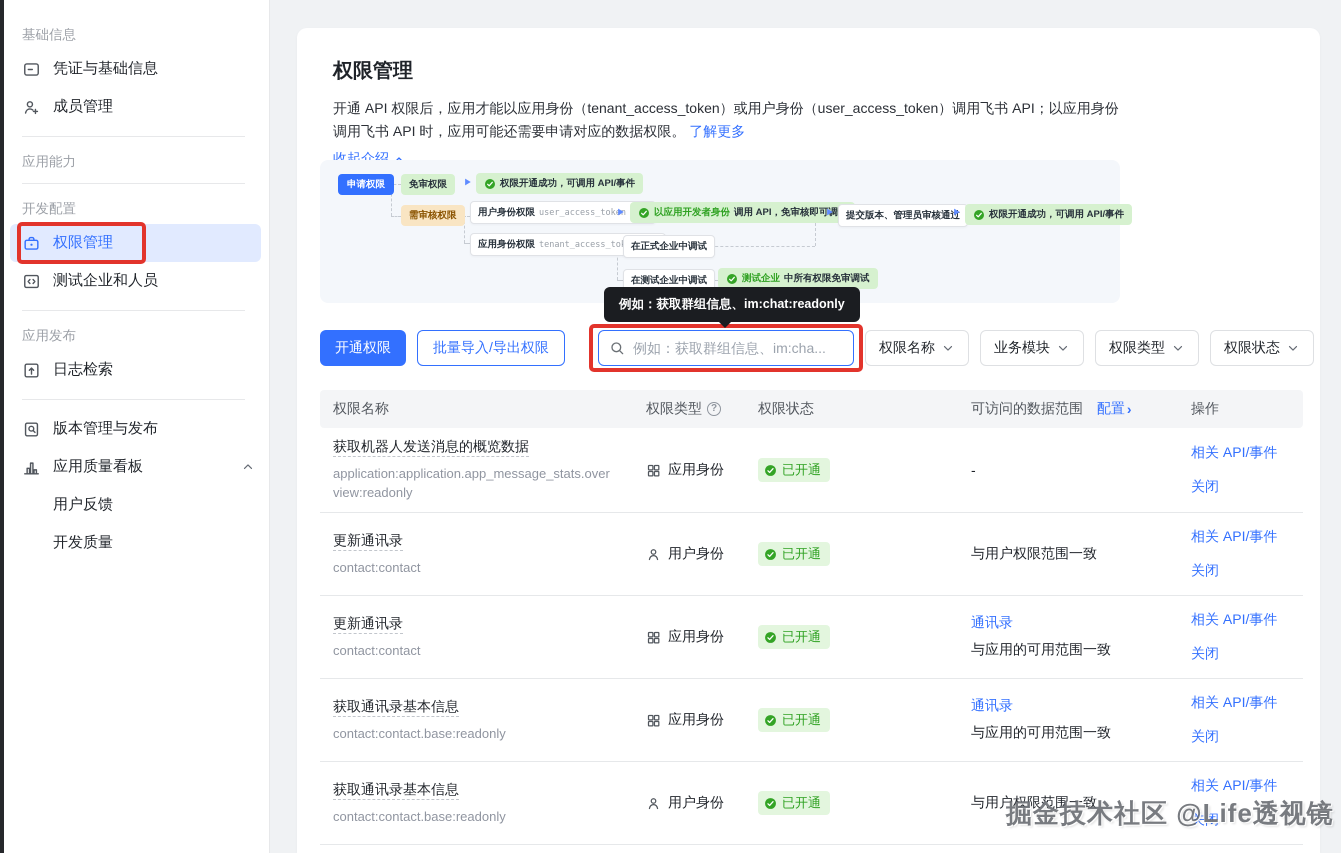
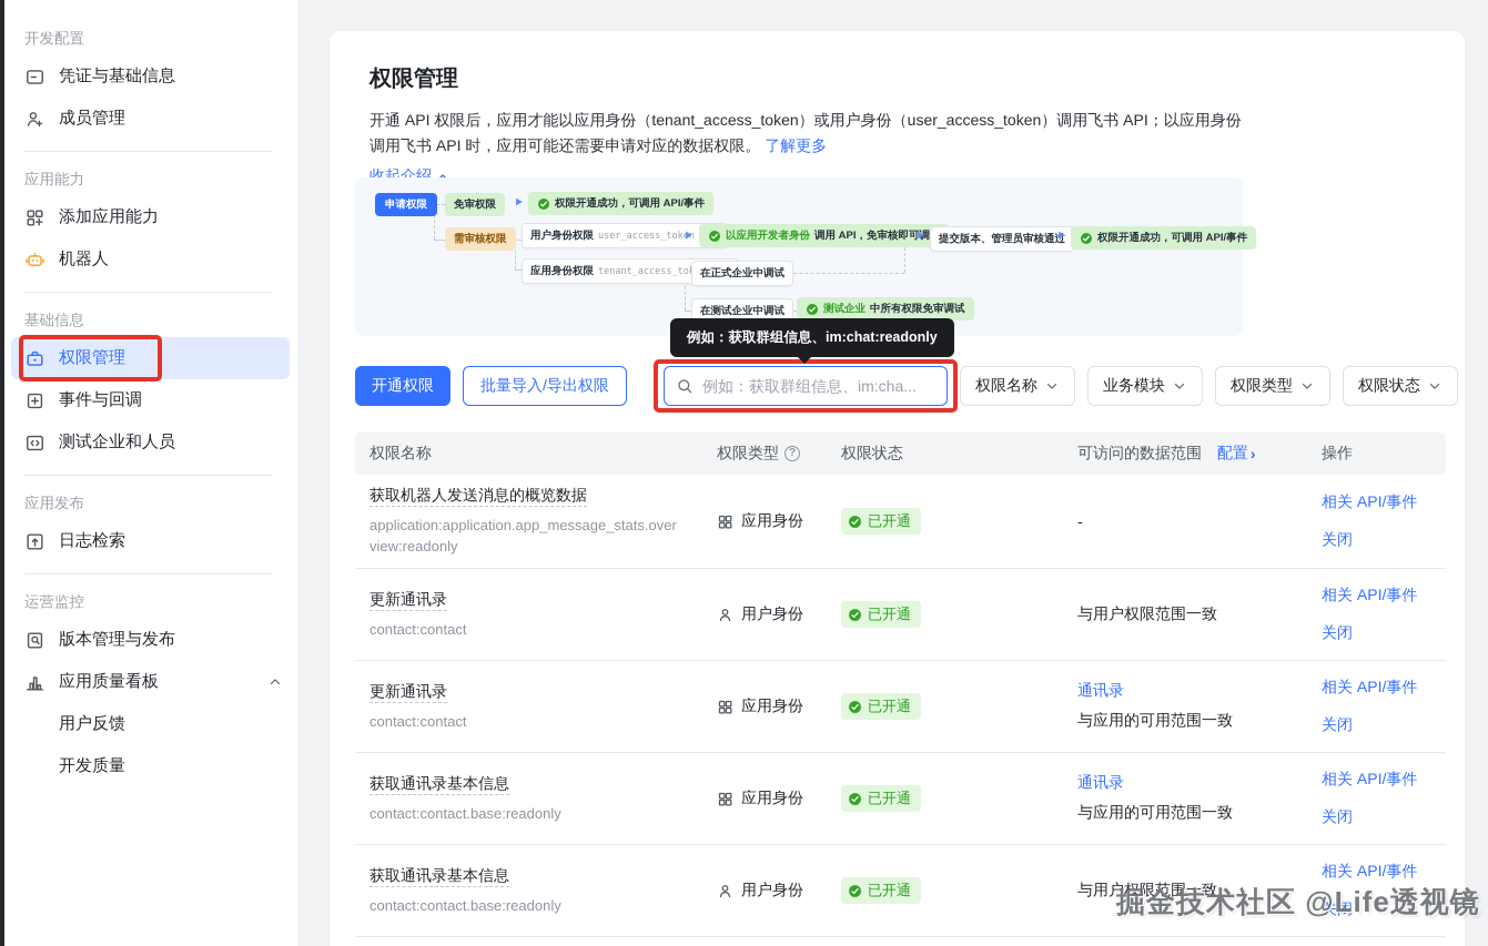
- 基础信息
+ 开发配置
  凭证与基础信息
  成员管理
  应用能力
+ 添加应用能力
+ 机器人
- 开发配置
+ 基础信息
  权限管理
+ 事件与回调
  测试企业和人员
  应用发布
  日志检索
+ 运营监控
  版本管理与发布
  应用质量看板
  用户反馈
  开发质量
  权限管理
  开通 API 权限后，应用才能以应用身份（tenant_access_token）或用户身份（user_access_token）调用飞书 API；以应用身份调用飞书 API 时，应用可能还需要申请对应的数据权限。 了解更多
  收起介绍
  申请权限
  免审权限
  权限开通成功，可调用 API/事件
  需审核权限
  用户身份权限
  user_access_tokn
  以应用开发者身份
  调用 API，免审核即可调
  提交版本、管理员审核通过
  权限开通成功，可调用 API/事件
  应用身份权限
  tenant_access_to
  在正式企业中调试
  在测试企业中调试
  测试企业
  中所有权限免审调试
  开通权限
  批量导入/导出权限
  例如：获取群组信息、im:chat:readonly
  例如：获取群组信息、im:cha...
  权限名称
  业务模块
  权限类型
  权限状态
  权限名称
  权限类型
  ?
  权限状态
  可访问的数据范围
  配置
  ›
  操作
  获取机器人发送消息的概览数据
  application:application.app_message_stats.overview:readonly
  应用身份
  已开通
  -
  相关 API/事件
  关闭
  更新通讯录
  contact:contact
  用户身份
  已开通
  与用户权限范围一致
  相关 API/事件
  关闭
  更新通讯录
  contact:contact
  应用身份
  已开通
  通讯录
  与应用的可用范围一致
  相关 API/事件
  关闭
  获取通讯录基本信息
  contact:contact.base:readonly
  应用身份
  已开通
  通讯录
  与应用的可用范围一致
  相关 API/事件
  关闭
  获取通讯录基本信息
  contact:contact.base:readonly
  用户身份
  已开通
  与用户权限范围一致
  相关 API/事件
  关闭
  掘金技术社区 @Life透视镜
